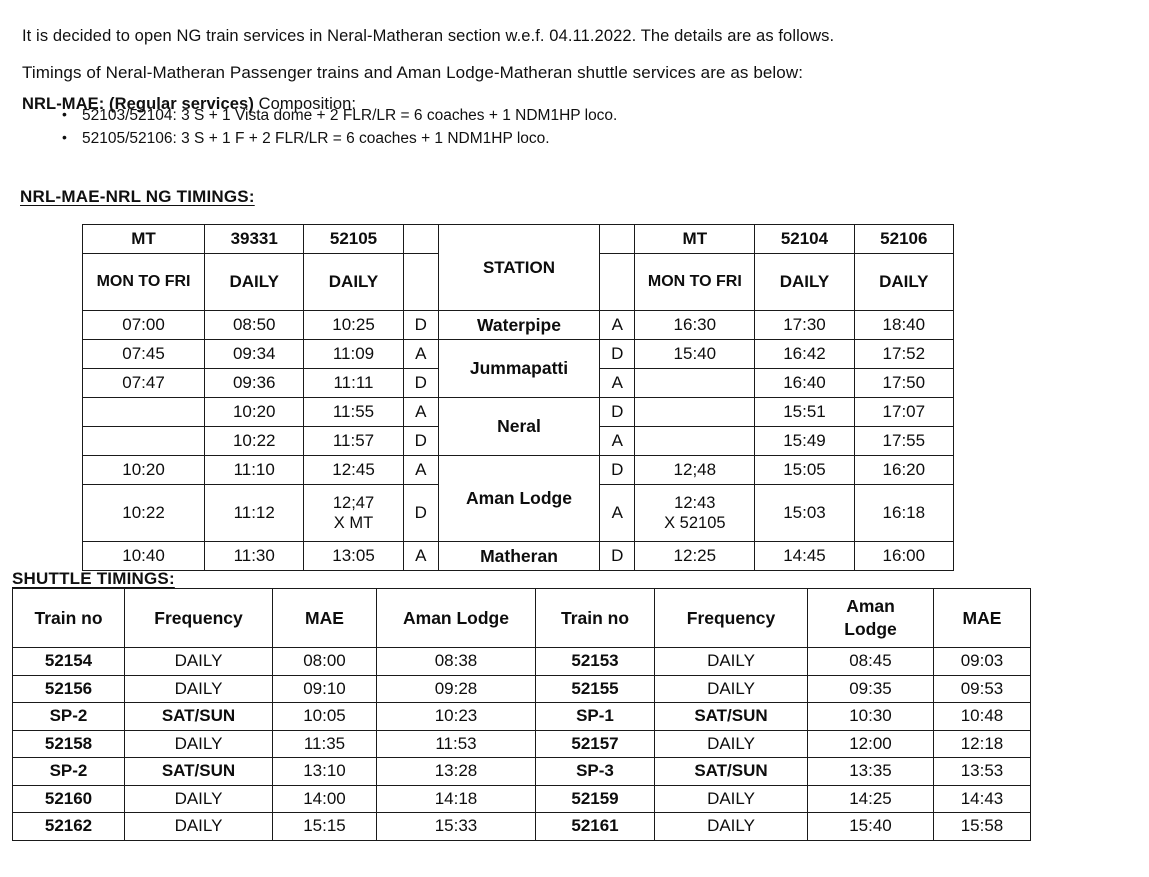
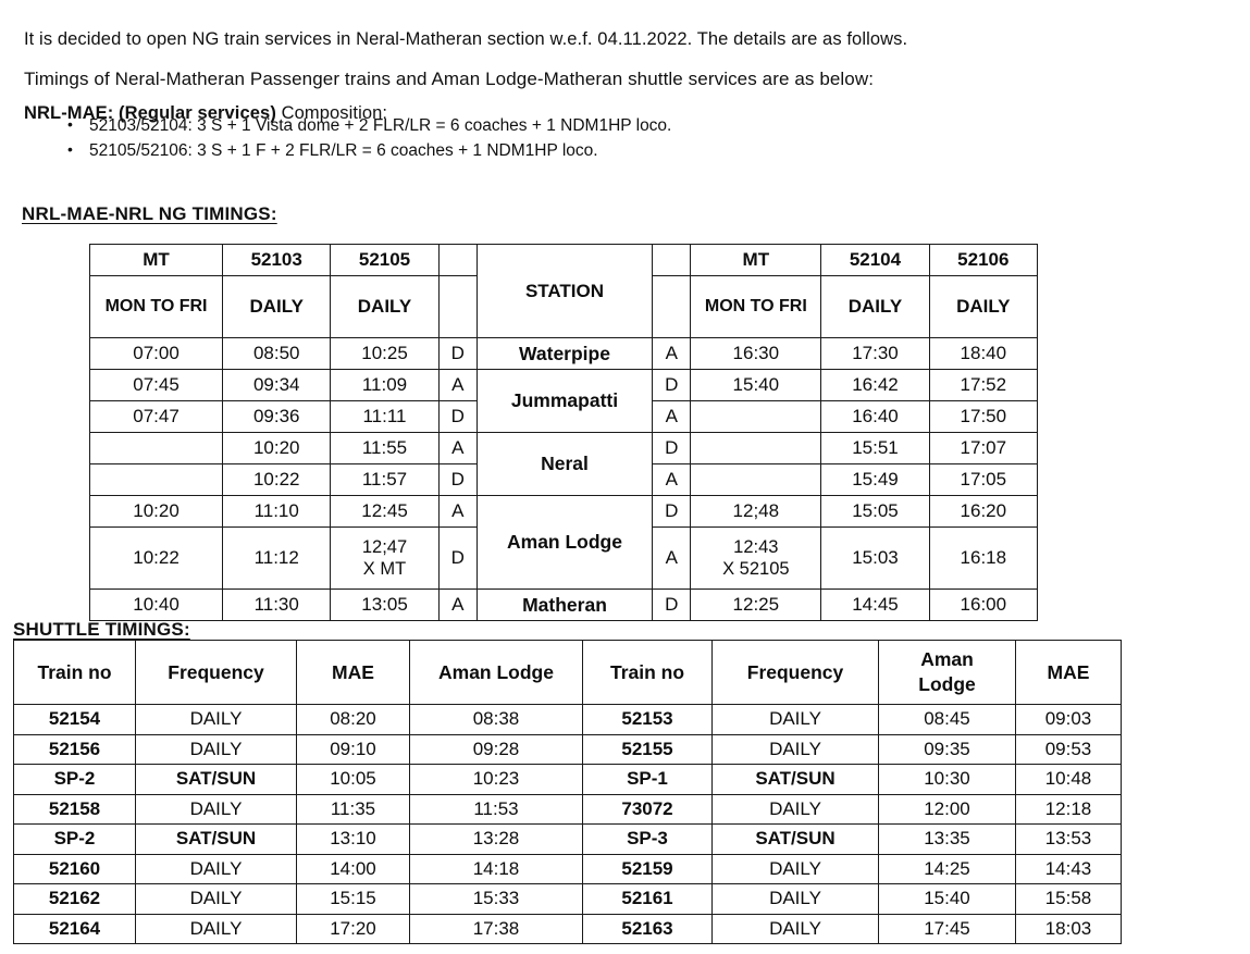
  It is decided to open NG train services in Neral-Matheran section w.e.f. 04.11.2022. The details are as follows.
  Timings of Neral-Matheran Passenger trains and Aman Lodge-Matheran shuttle services are as below:
  NRL-MAE: (Regular services) Composition:
  52103/52104: 3 S + 1 Vista dome + 2 FLR/LR = 6 coaches + 1 NDM1HP loco.
  52105/52106: 3 S + 1 F + 2 FLR/LR = 6 coaches + 1 NDM1HP loco.
  NRL-MAE-NRL NG TIMINGS:
- MT	39331	52105		STATION		MT	52104	52106
+ MT	52103	52105		STATION		MT	52104	52106
  MON TO FRI	DAILY	DAILY			MON TO FRI	DAILY	DAILY
  07:00	08:50	10:25	D	Waterpipe	A	16:30	17:30	18:40
  07:45	09:34	11:09	A	Jummapatti	D	15:40	16:42	17:52
  07:47	09:36	11:11	D	A		16:40	17:50
  	10:20	11:55	A	Neral	D		15:51	17:07
- 	10:22	11:57	D	A		15:49	17:55
+ 	10:22	11:57	D	A		15:49	17:05
  10:20	11:10	12:45	A	Aman Lodge	D	12;48	15:05	16:20
  10:22	11:12	12;47X MT	D	A	12:43X 52105	15:03	16:18
  10:40	11:30	13:05	A	Matheran	D	12:25	14:45	16:00
  SHUTTLE TIMINGS:
  Train no	Frequency	MAE	Aman Lodge	Train no	Frequency	AmanLodge	MAE
- 52154	DAILY	08:00	08:38	52153	DAILY	08:45	09:03
+ 52154	DAILY	08:20	08:38	52153	DAILY	08:45	09:03
  52156	DAILY	09:10	09:28	52155	DAILY	09:35	09:53
  SP-2	SAT/SUN	10:05	10:23	SP-1	SAT/SUN	10:30	10:48
- 52158	DAILY	11:35	11:53	52157	DAILY	12:00	12:18
+ 52158	DAILY	11:35	11:53	73072	DAILY	12:00	12:18
  SP-2	SAT/SUN	13:10	13:28	SP-3	SAT/SUN	13:35	13:53
  52160	DAILY	14:00	14:18	52159	DAILY	14:25	14:43
  52162	DAILY	15:15	15:33	52161	DAILY	15:40	15:58
+ 52164	DAILY	17:20	17:38	52163	DAILY	17:45	18:03
